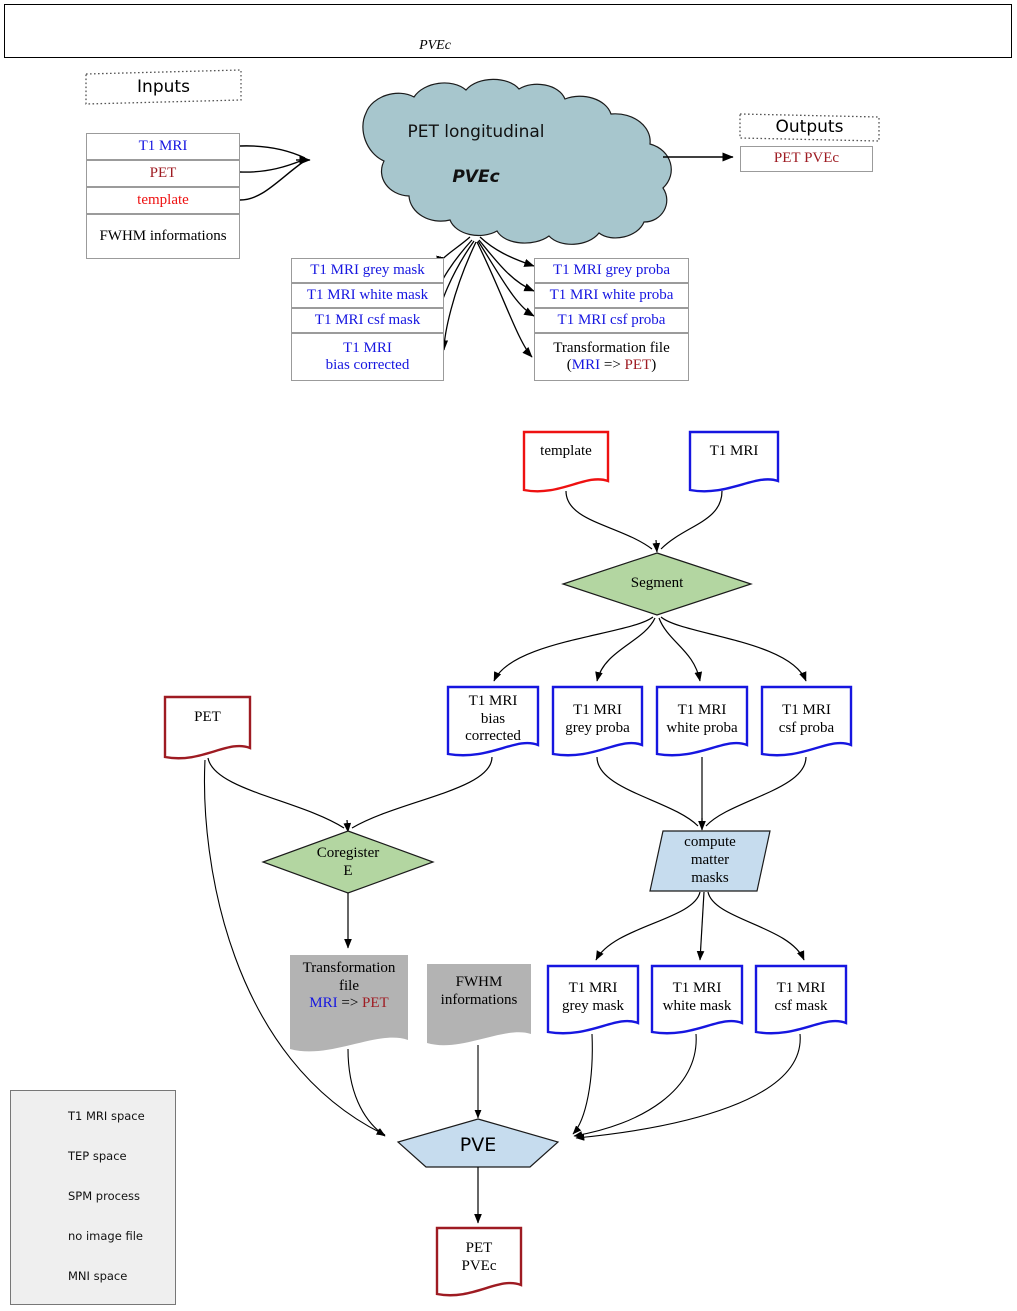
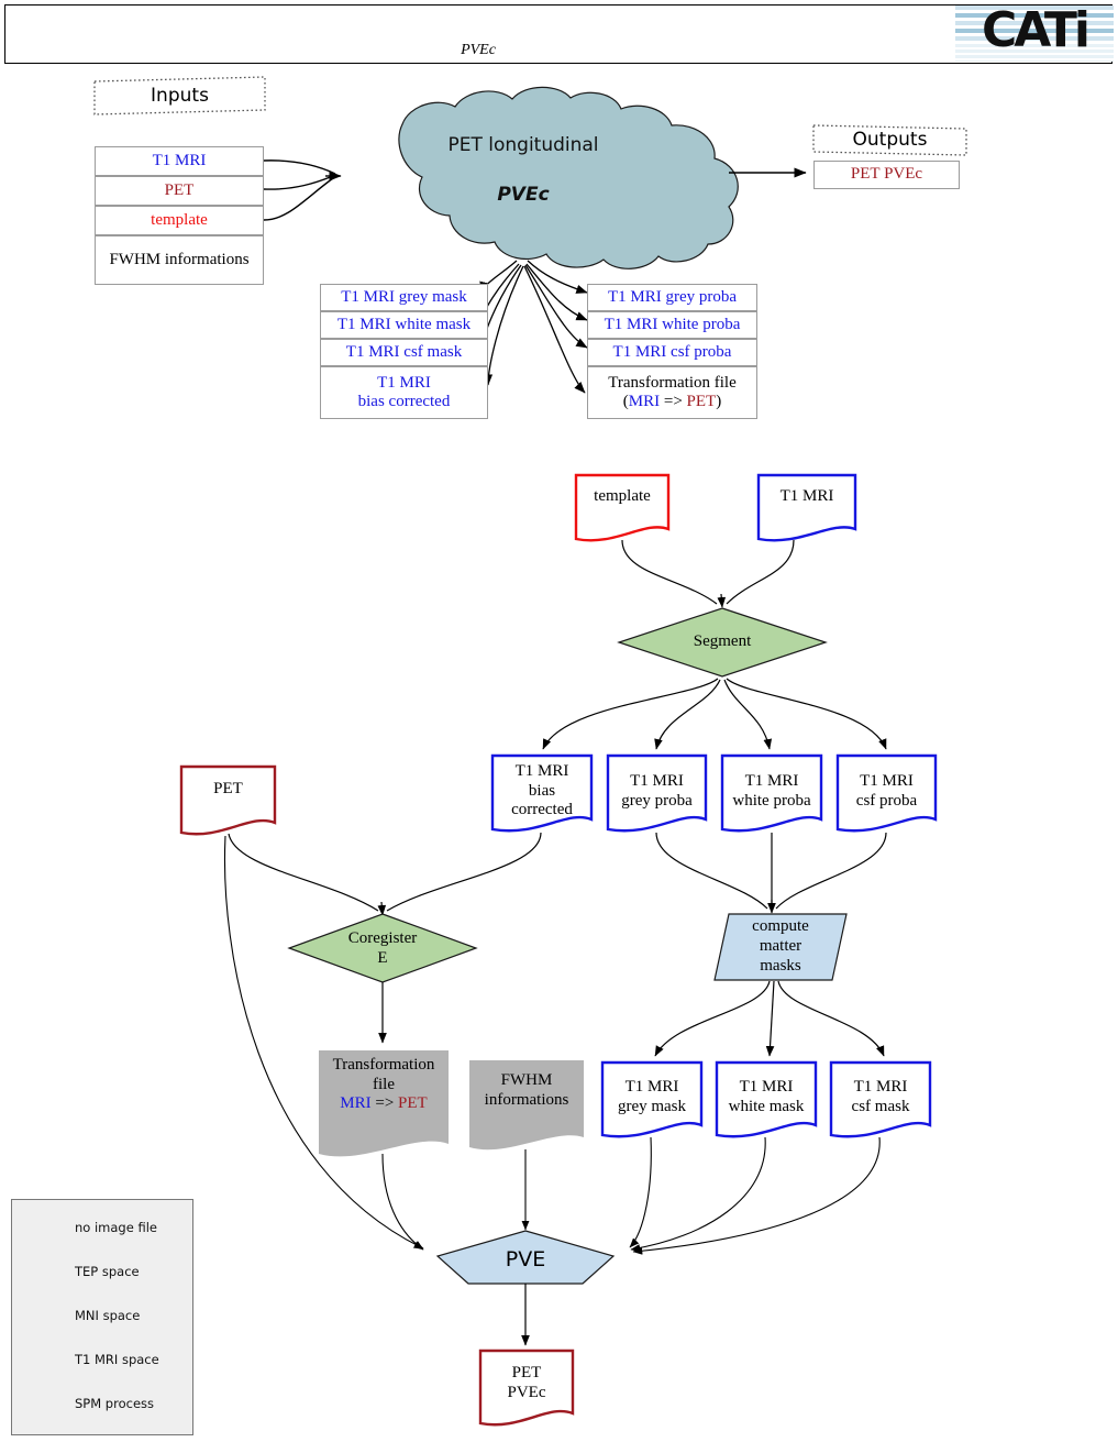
  PVEc
+ CATi
  Inputs
  Outputs
  T1 MRI
  PET
  template
  FWHM informations
  PET longitudinal
  PVEc
  PET PVEc
  T1 MRI grey mask
  T1 MRI white mask
  T1 MRI csf mask
  T1 MRI
  bias corrected
  T1 MRI grey proba
  T1 MRI white proba
  T1 MRI csf proba
  Transformation file
  (MRI => PET)
  template
  T1 MRI
  Segment
  T1 MRI
  bias
  corrected
  T1 MRI
  grey proba
  T1 MRI
  white proba
  T1 MRI
  csf proba
  PET
  Coregister
  E
  compute
  matter
  masks
  Transformation
  file
  MRI => PET
  FWHM
  informations
  T1 MRI
  grey mask
  T1 MRI
  white mask
  T1 MRI
  csf mask
  PVE
  PET
  PVEc
- T1 MRI space
+ no image file
  TEP space
- SPM process
+ MNI space
- no image file
+ T1 MRI space
- MNI space
+ SPM process
